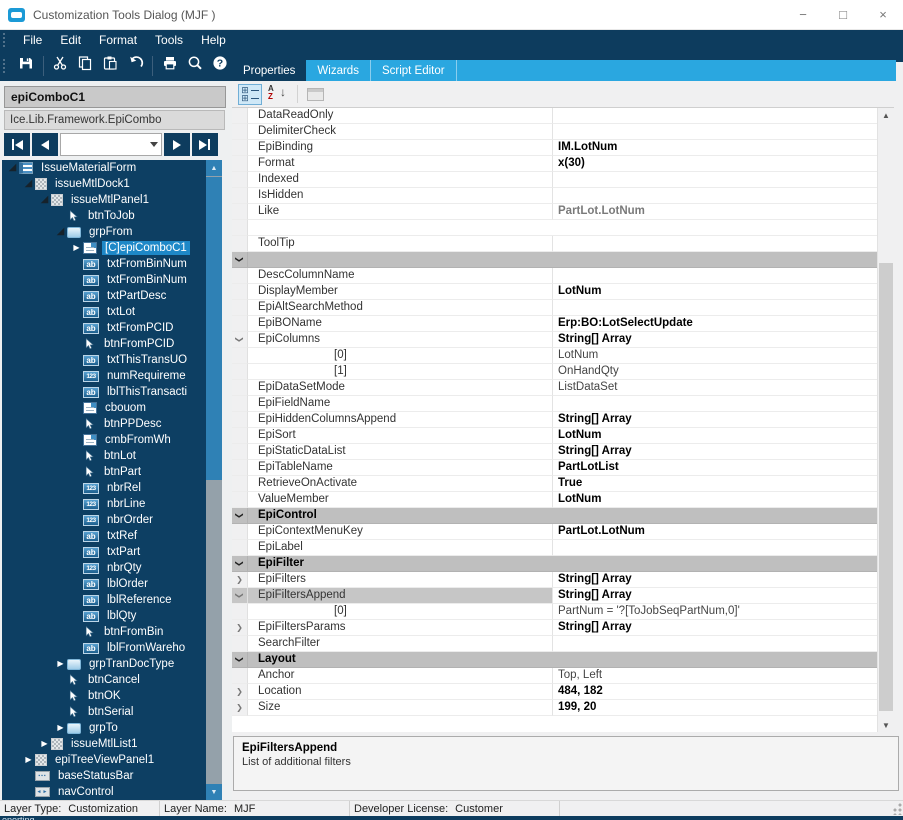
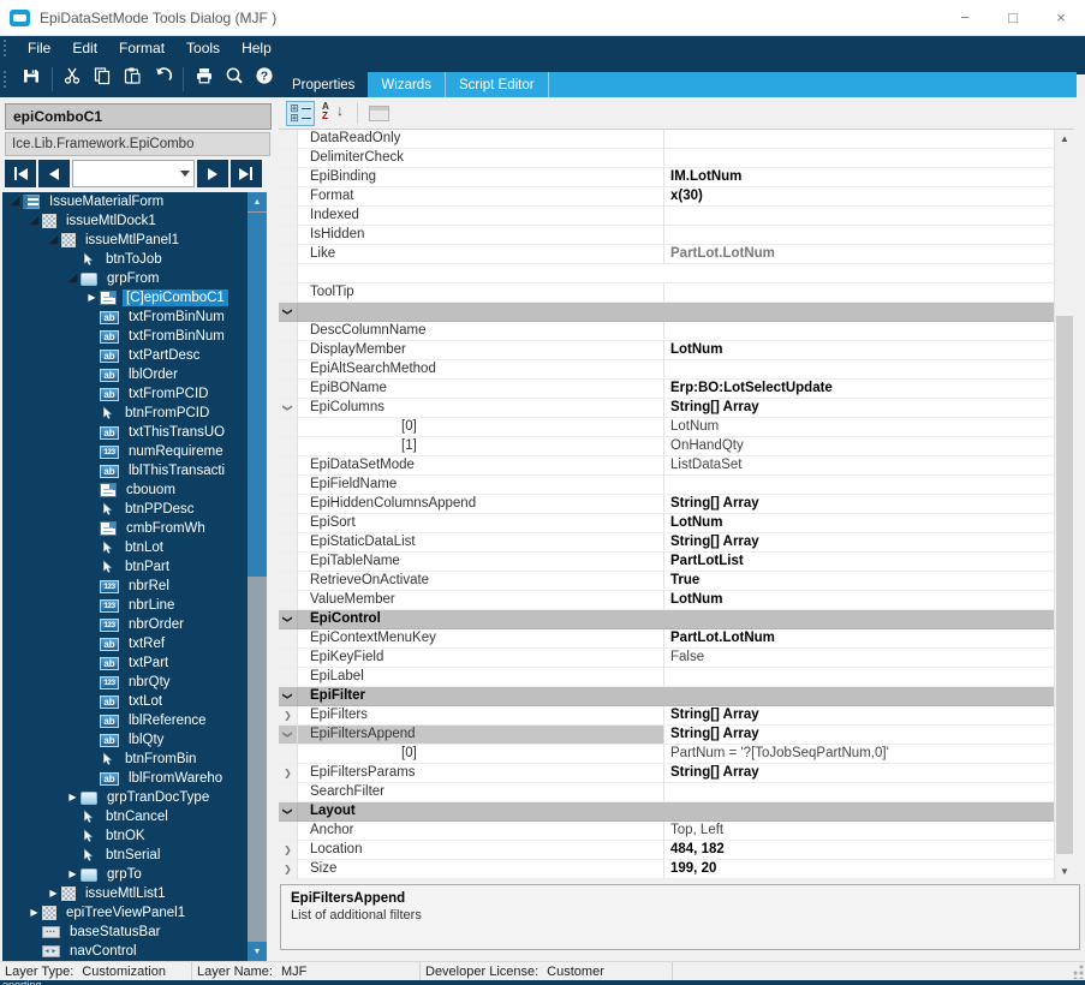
- Customization Tools Dialog (MJF )
+ EpiDataSetMode Tools Dialog (MJF )
  −
  □
  ×
  File
  Edit
  Format
  Tools
  Help
  ?
  Properties
  Wizards
  Script Editor
  epiComboC1
  Ice.Lib.Framework.EpiCombo
  ◢
  IssueMaterialForm
  ◢
  issueMtlDock1
  ◢
  issueMtlPanel1
  btnToJob
  ◢
  grpFrom
  ▶
  [C]epiComboC1
  ab
  txtFromBinNum
  ab
  txtFromBinNum
  ab
  txtPartDesc
  ab
- txtLot
+ lblOrder
  ab
  txtFromPCID
  btnFromPCID
  ab
  txtThisTransUO
  numRequireme
  ab
  lblThisTransacti
  cbouom
  btnPPDesc
  cmbFromWh
  btnLot
  btnPart
  nbrRel
  nbrLine
  nbrOrder
  ab
  txtRef
  ab
  txtPart
  nbrQty
  ab
- lblOrder
+ txtLot
  ab
  lblReference
  ab
  lblQty
  btnFromBin
  ab
  lblFromWareho
  ▶
  grpTranDocType
  btnCancel
  btnOK
  btnSerial
  ▶
  grpTo
  ▶
  issueMtlList1
  ▶
  epiTreeViewPanel1
  baseStatusBar
  navControl
  ⊞
  ⊞
  A
  Z
  ↓
  DataReadOnly
  DelimiterCheck
  EpiBinding
  IM.LotNum
  Format
  x(30)
  Indexed
  IsHidden
  Like
  PartLot.LotNum
  ToolTip
  DescColumnName
  DisplayMember
  LotNum
  EpiAltSearchMethod
  EpiBOName
  Erp:BO:LotSelectUpdate
  EpiColumns
  String[] Array
  [0]
  LotNum
  [1]
  OnHandQty
  EpiDataSetMode
  ListDataSet
  EpiFieldName
  EpiHiddenColumnsAppend
  String[] Array
  EpiSort
  LotNum
  EpiStaticDataList
  String[] Array
  EpiTableName
  PartLotList
  RetrieveOnActivate
  True
  ValueMember
  LotNum
  EpiControl
  EpiContextMenuKey
  PartLot.LotNum
+ EpiKeyField
+ False
  EpiLabel
  EpiFilter
  ❯
  EpiFilters
  String[] Array
  EpiFiltersAppend
  String[] Array
  [0]
  PartNum = '?[ToJobSeqPartNum,0]'
  ❯
  EpiFiltersParams
  String[] Array
  SearchFilter
  Layout
  Anchor
  Top, Left
  ❯
  Location
  484, 182
  ❯
  Size
  199, 20
  ▲
  ▼
  EpiFiltersAppend
  List of additional filters
  Layer Type:
  Customization
  Layer Name:
  MJF
  Developer License:
  Customer
